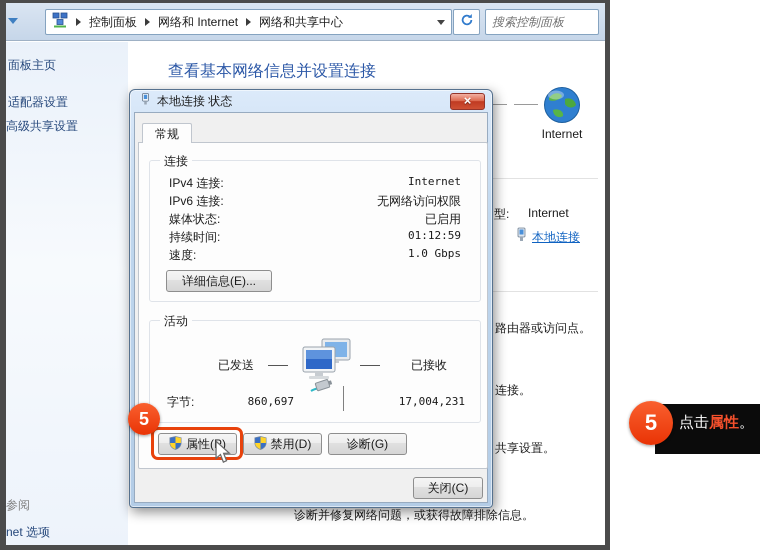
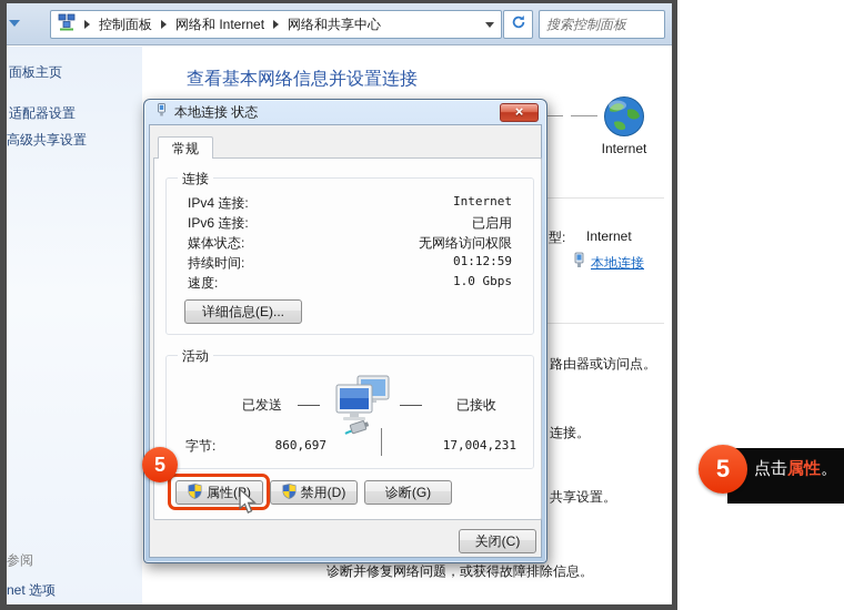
  控制面板
  网络和 Internet
  网络和共享中心
  搜索控制面板
  面板主页
  适配器设置
  高级共享设置
  参阅
  net 选项
  查看基本网络信息并设置连接
  Internet
  型:
  Internet
  本地连接
  路由器或访问点。
  连接。
  共享设置。
  诊断并修复网络问题，或获得故障排除信息。
  本地连接 状态
  ×
  常规
  连接
  IPv4 连接:
  Internet
  IPv6 连接:
- 无网络访问权限
+ 已启用
  媒体状态:
- 已启用
+ 无网络访问权限
  持续时间:
  01:12:59
  速度:
  1.0 Gbps
  详细信息(E)...
  活动
  已发送
  已接收
  字节:
  860,697
  17,004,231
  属性()
  禁用(D)
  诊断(G)
  关闭(C)
  5
  点击属性。
  5
